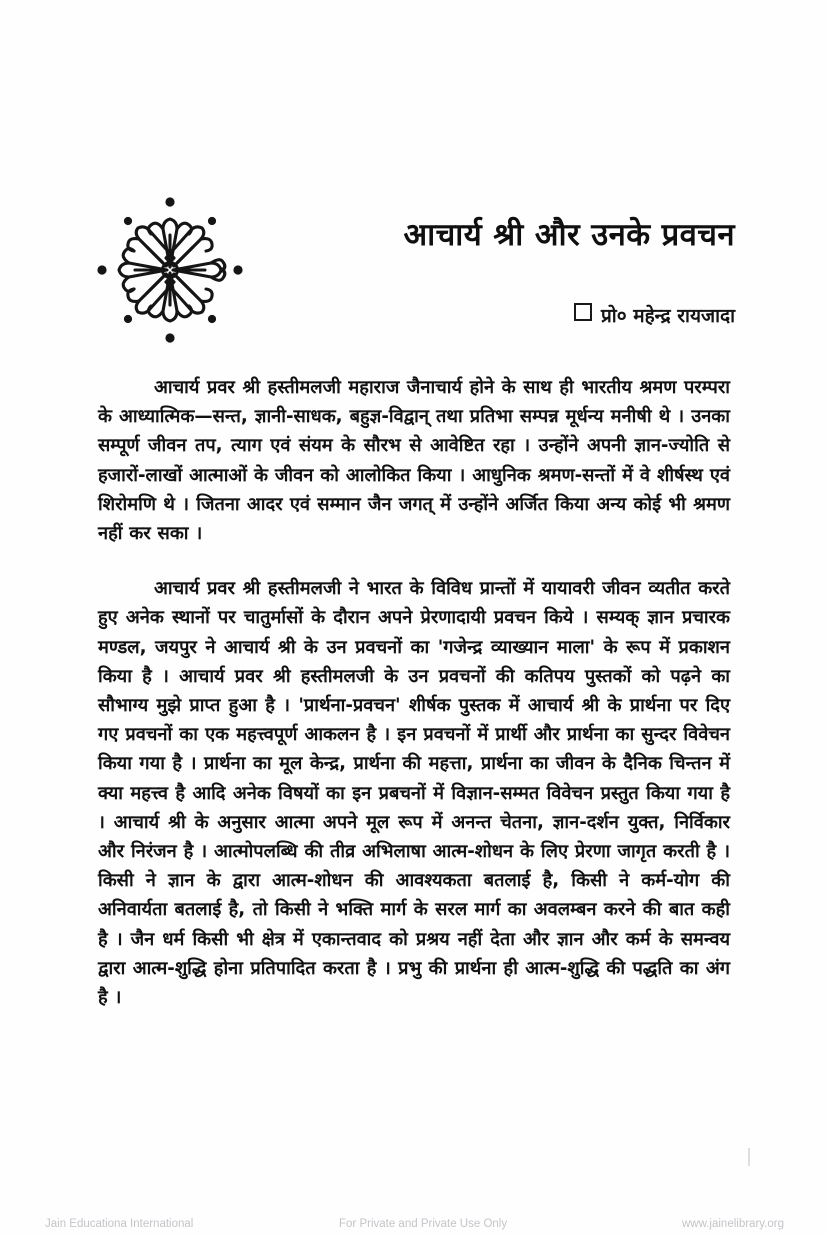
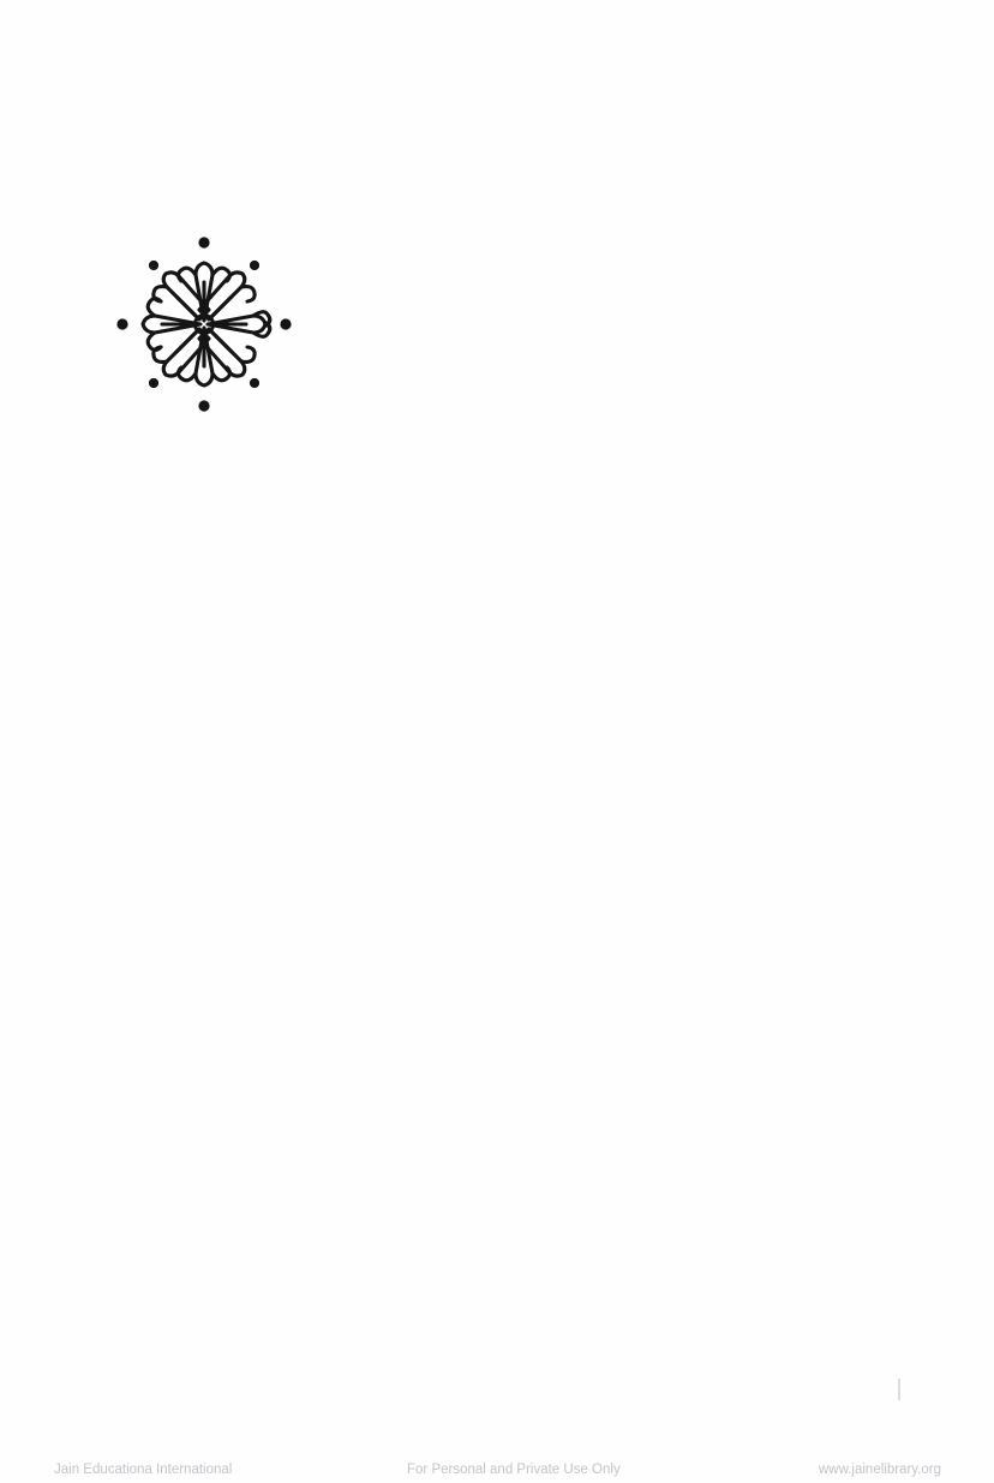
- आचार्य श्री और उनके प्रवचन
- प्रो० महेन्द्र रायजादा
- आचार्य प्रवर श्री हस्तीमलजी महाराज जैनाचार्य होने के साथ ही भारतीय श्रमण परम्परा के आध्यात्मिक—सन्त, ज्ञानी-साधक, बहुज्ञ-विद्वान् तथा प्रतिभा सम्पन्न मूर्धन्य मनीषी थे । उनका सम्पूर्ण जीवन तप, त्याग एवं संयम के सौरभ से आवेष्टित रहा । उन्होंने अपनी ज्ञान-ज्योति से हजारों-लाखों आत्माओं के जीवन को आलोकित किया । आधुनिक श्रमण-सन्तों में वे शीर्षस्थ एवं शिरोमणि थे । जितना आदर एवं सम्मान जैन जगत् में उन्होंने अर्जित किया अन्य कोई भी श्रमण नहीं कर सका ।
- आचार्य प्रवर श्री हस्तीमलजी ने भारत के विविध प्रान्तों में यायावरी जीवन व्यतीत करते हुए अनेक स्थानों पर चातुर्मासों के दौरान अपने प्रेरणादायी प्रवचन किये । सम्यक् ज्ञान प्रचारक मण्डल, जयपुर ने आचार्य श्री के उन प्रवचनों का 'गजेन्द्र व्याख्यान माला' के रूप में प्रकाशन किया है । आचार्य प्रवर श्री हस्तीमलजी के उन प्रवचनों की कतिपय पुस्तकों को पढ़ने का सौभाग्य मुझे प्राप्त हुआ है । 'प्रार्थना-प्रवचन' शीर्षक पुस्तक में आचार्य श्री के प्रार्थना पर दिए गए प्रवचनों का एक महत्त्वपूर्ण आकलन है । इन प्रवचनों में प्रार्थी और प्रार्थना का सुन्दर विवेचन किया गया है । प्रार्थना का मूल केन्द्र, प्रार्थना की महत्ता, प्रार्थना का जीवन के दैनिक चिन्तन में क्या महत्त्व है आदि अनेक विषयों का इन प्रबचनों में विज्ञान-सम्मत विवेचन प्रस्तुत किया गया है । आचार्य श्री के अनुसार आत्मा अपने मूल रूप में अनन्त चेतना, ज्ञान-दर्शन युक्त, निर्विकार और निरंजन है । आत्मोपलब्धि की तीव्र अभिलाषा आत्म-शोधन के लिए प्रेरणा जागृत करती है । किसी ने ज्ञान के द्वारा आत्म-शोधन की आवश्यकता बतलाई है, किसी ने कर्म-योग की अनिवार्यता बतलाई है, तो किसी ने भक्ति मार्ग के सरल मार्ग का अवलम्बन करने की बात कही है । जैन धर्म किसी भी क्षेत्र में एकान्तवाद को प्रश्रय नहीं देता और ज्ञान और कर्म के समन्वय द्वारा आत्म-शुद्धि होना प्रतिपादित करता है । प्रभु की प्रार्थना ही आत्म-शुद्धि की पद्धति का अंग है ।
  Jain Educationa International
- For Private and Private Use Only
+ For Personal and Private Use Only
  www.jainelibrary.org
